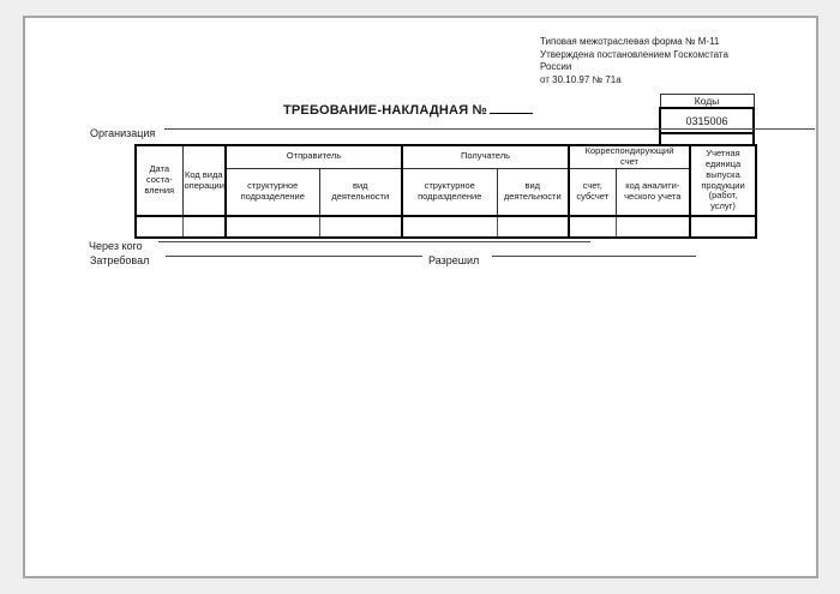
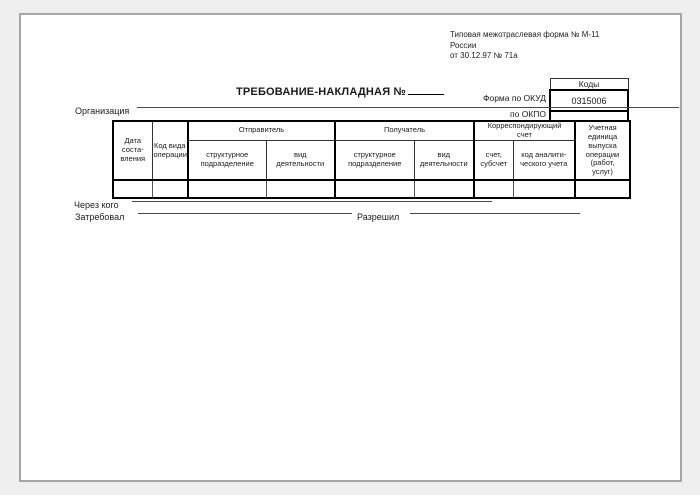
  Типовая межотраслевая форма № М-11
- Утверждена постановлением Госкомстата
  России
- от 30.10.97 № 71а
+ от 30.12.97 № 71а
  Коды
  0315006
+ Форма по ОКУД
+ по ОКПО
  ТРЕБОВАНИЕ-НАКЛАДНАЯ №
  Организация
- Дата соста- вления	Код вида операции	Отправитель	Получатель	Корреспондирующий счет	Учетная единица выпуска продукции (работ, услуг)
+ Дата соста- вления	Код вида операции	Отправитель	Получатель	Корреспондирующий счет	Учетная единица выпуска операции (работ, услуг)
  структурное подразделение	вид деятельности	структурное подразделение	вид деятельности	счет, субсчет	код аналити- ческого учета
  Через кого
  Затребовал
  Разрешил
